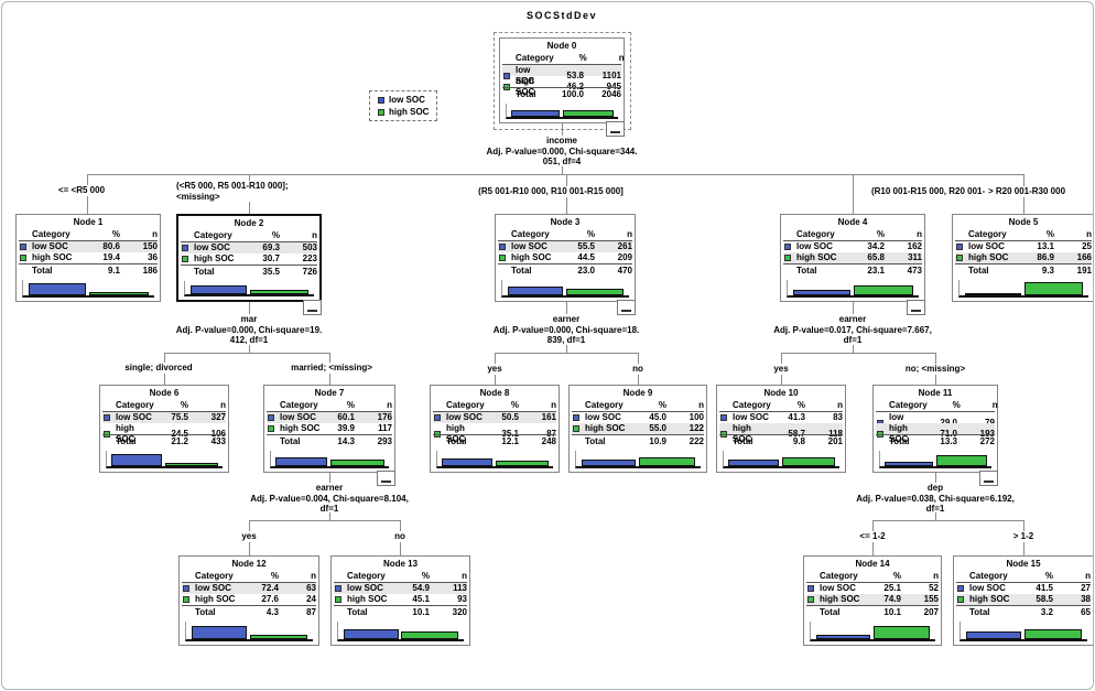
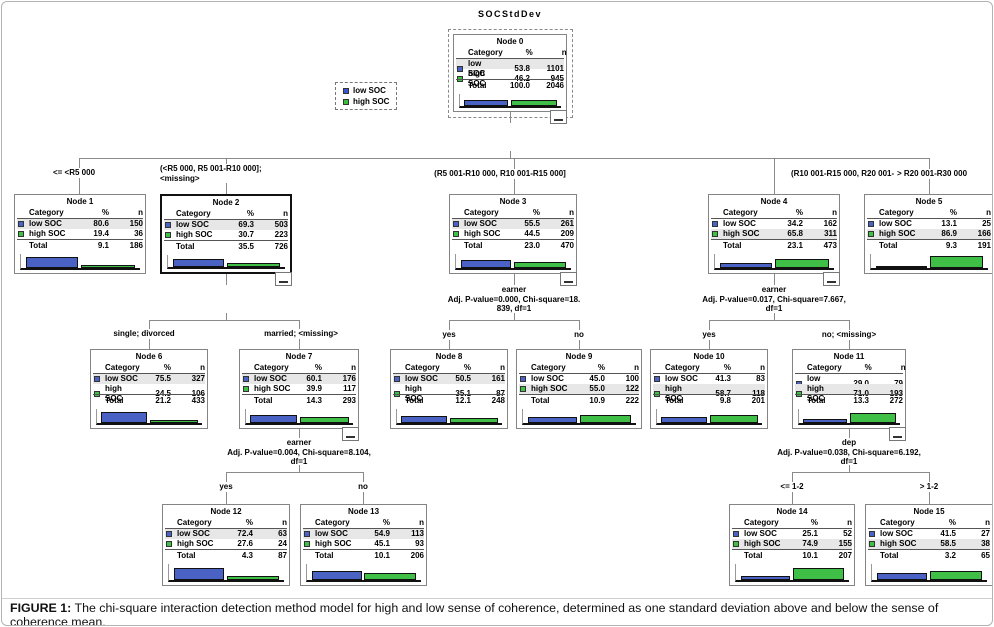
  SOCStdDev
  low SOC
  high SOC
- income
- Adj. P-value=0.000, Chi-square=344.
- 051, df=4
- mar
- Adj. P-value=0.000, Chi-square=19.
- 412, df=1
  earner
  Adj. P-value=0.000, Chi-square=18.
  839, df=1
  earner
  Adj. P-value=0.017, Chi-square=7.667,
  df=1
  earner
  Adj. P-value=0.004, Chi-square=8.104,
  df=1
  dep
  Adj. P-value=0.038, Chi-square=6.192,
  df=1
  <= <R5 000
  (<R5 000, R5 001-R10 000];
  <missing>
  (R5 001-R10 000, R10 001-R15 000]
  (R10 001-R15 000, R20 001-
  > R20 001-R30 000
  single; divorced
  married; <missing>
  yes
  no
  yes
  no; <missing>
  yes
  no
  <= 1-2
  > 1-2
  Node 0
  Category
  %
  n
  low SOC
  53.8
  1101
  high SOC
  46.2
  945
  Total
  100.0
  2046
  Node 1
  Category
  %
  n
  low SOC
  80.6
  150
  high SOC
  19.4
  36
  Total
  9.1
  186
  Node 2
  Category
  %
  n
  low SOC
  69.3
  503
  high SOC
  30.7
  223
  Total
  35.5
  726
  Node 3
  Category
  %
  n
  low SOC
  55.5
  261
  high SOC
  44.5
  209
  Total
  23.0
  470
  Node 4
  Category
  %
  n
  low SOC
  34.2
  162
  high SOC
  65.8
  311
  Total
  23.1
  473
  Node 5
  Category
  %
  n
  low SOC
  13.1
  25
  high SOC
  86.9
  166
  Total
  9.3
  191
  Node 6
  Category
  %
  n
  low SOC
  75.5
  327
  high SOC
  24.5
  106
  Total
  21.2
  433
  Node 7
  Category
  %
  n
  low SOC
  60.1
  176
  high SOC
  39.9
  117
  Total
  14.3
  293
  Node 8
  Category
  %
  n
  low SOC
  50.5
  161
  high SOC
  35.1
  87
  Total
  12.1
  248
  Node 9
  Category
  %
  n
  low SOC
  45.0
  100
  high SOC
  55.0
  122
  Total
  10.9
  222
  Node 10
  Category
  %
  n
  low SOC
  41.3
  83
  high SOC
  58.7
  118
  Total
  9.8
  201
  Node 11
  Category
  %
  n
  high SOC
  71.0
  193
  Total
  13.3
  272
  Node 12
  Category
  %
  n
  low SOC
  72.4
  63
  high SOC
  27.6
  24
  Total
  4.3
  87
  Node 13
  Category
  %
  n
  low SOC
  54.9
  113
  high SOC
  45.1
  93
  Total
  10.1
- 320
+ 206
  Node 14
  Category
  %
  n
  low SOC
  25.1
  52
  high SOC
  74.9
  155
  Total
  10.1
  207
  Node 15
  Category
  %
  n
  low SOC
  41.5
  27
  high SOC
  58.5
  38
  Total
  3.2
  65
+ FIGURE 1: The chi-square interaction detection method model for high and low sense of coherence, determined as one standard deviation above and below the sense of coherence mean.
